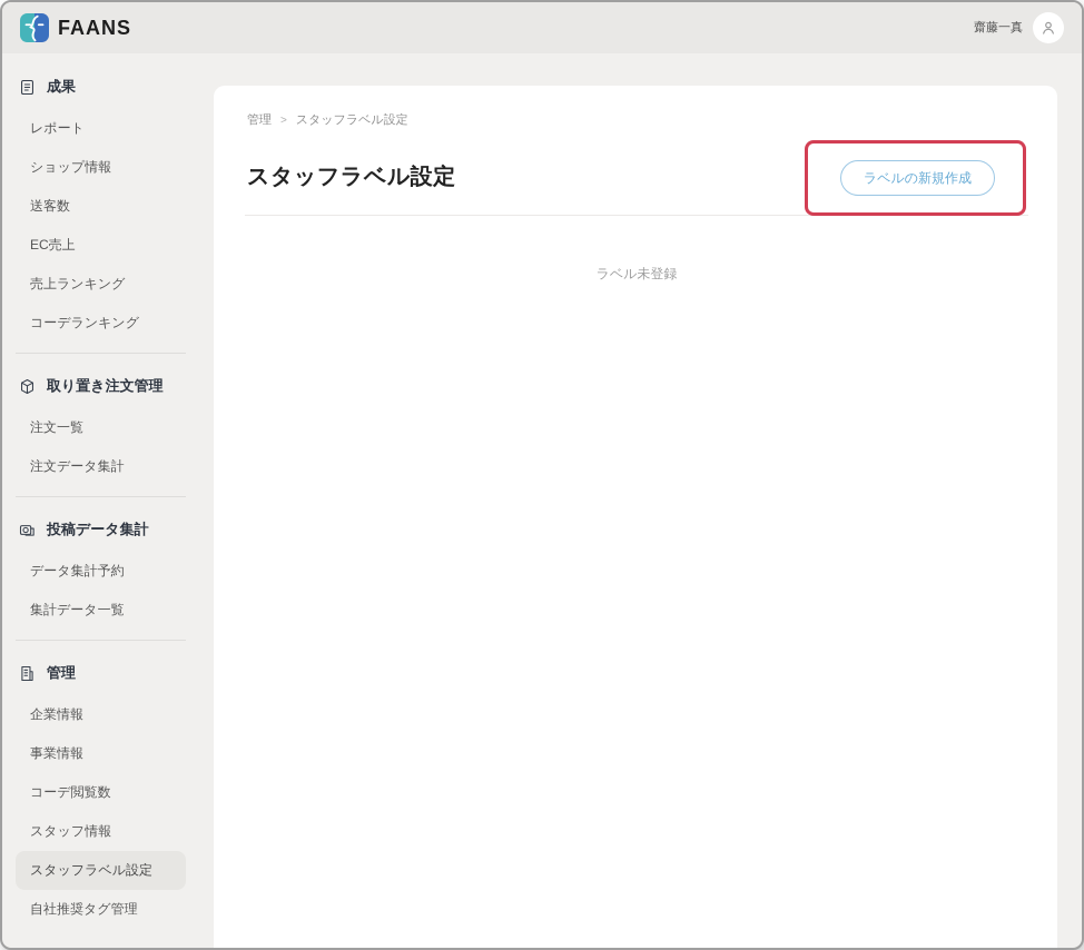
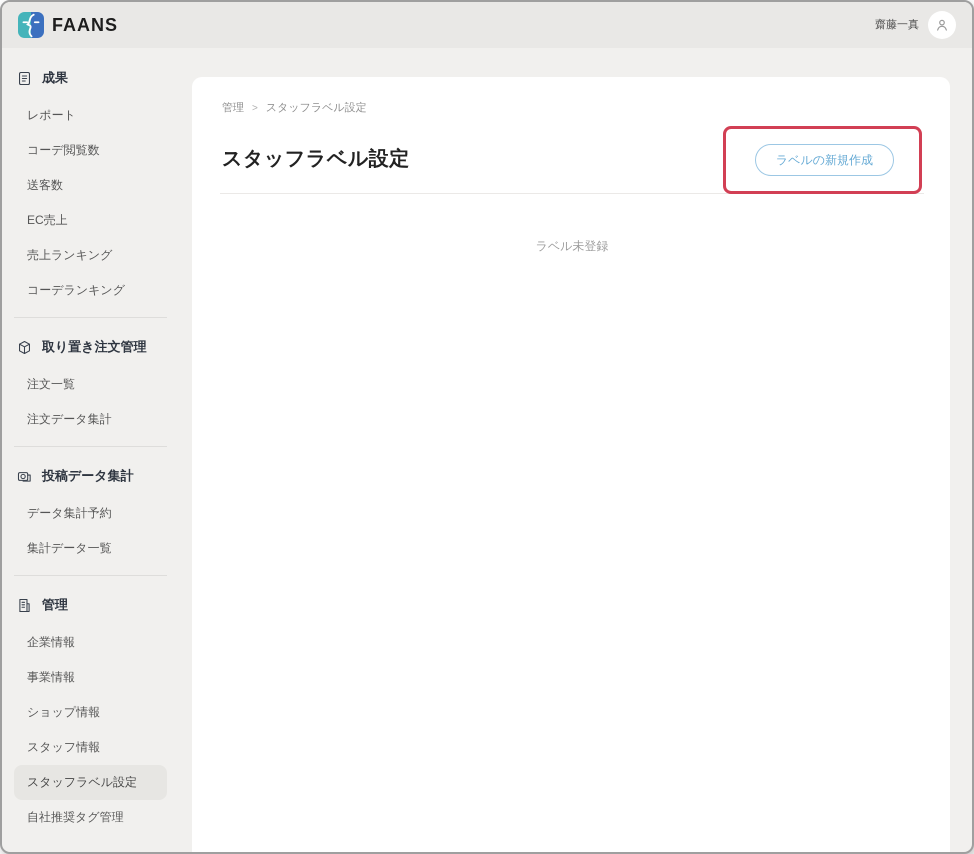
  FAANS
  齋藤一真
  成果
  レポート
- ショップ情報
+ コーデ閲覧数
  送客数
  EC売上
  売上ランキング
  コーデランキング
  取り置き注文管理
  注文一覧
  注文データ集計
  投稿データ集計
  データ集計予約
  集計データ一覧
  管理
  企業情報
  事業情報
- コーデ閲覧数
+ ショップ情報
  スタッフ情報
  スタッフラベル設定
  自社推奨タグ管理
  管理
  >
  スタッフラベル設定
  スタッフラベル設定
  ラベルの新規作成
  ラベル未登録
